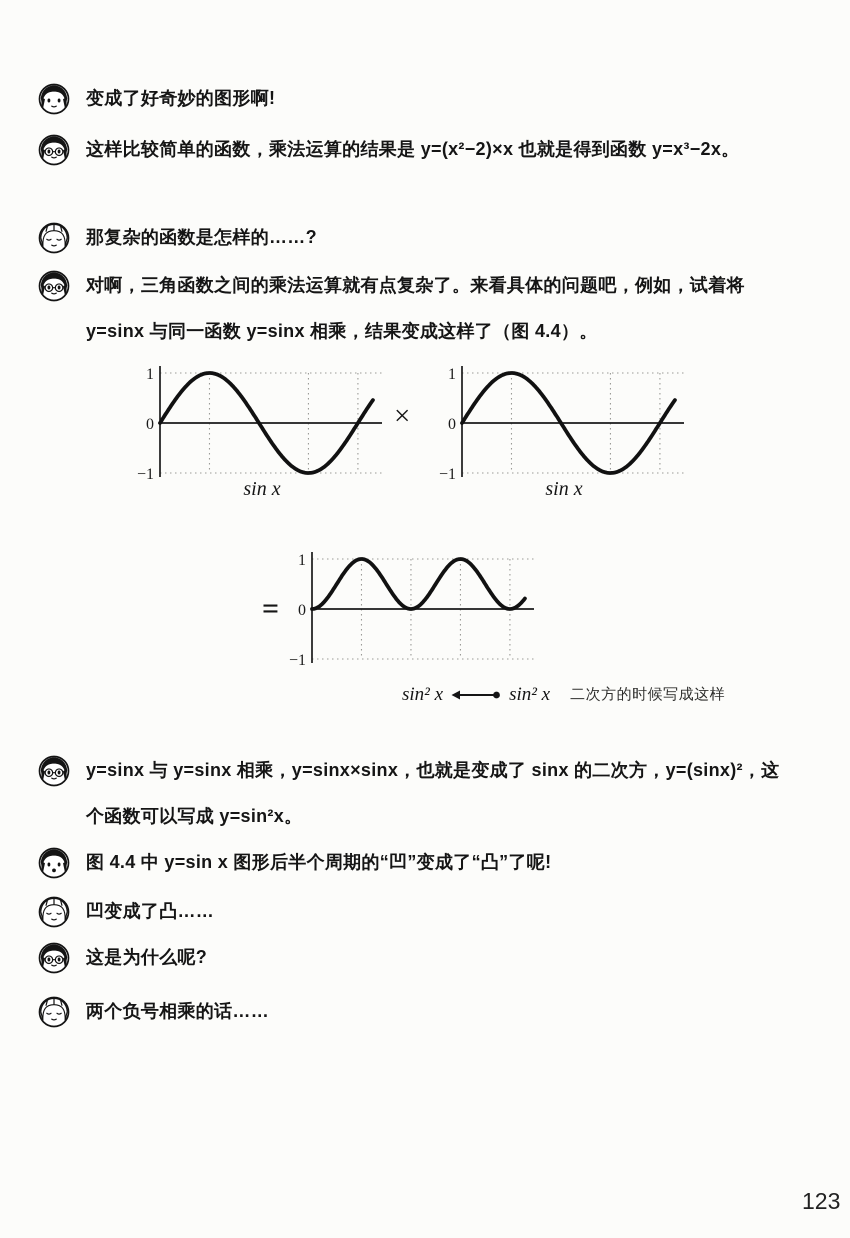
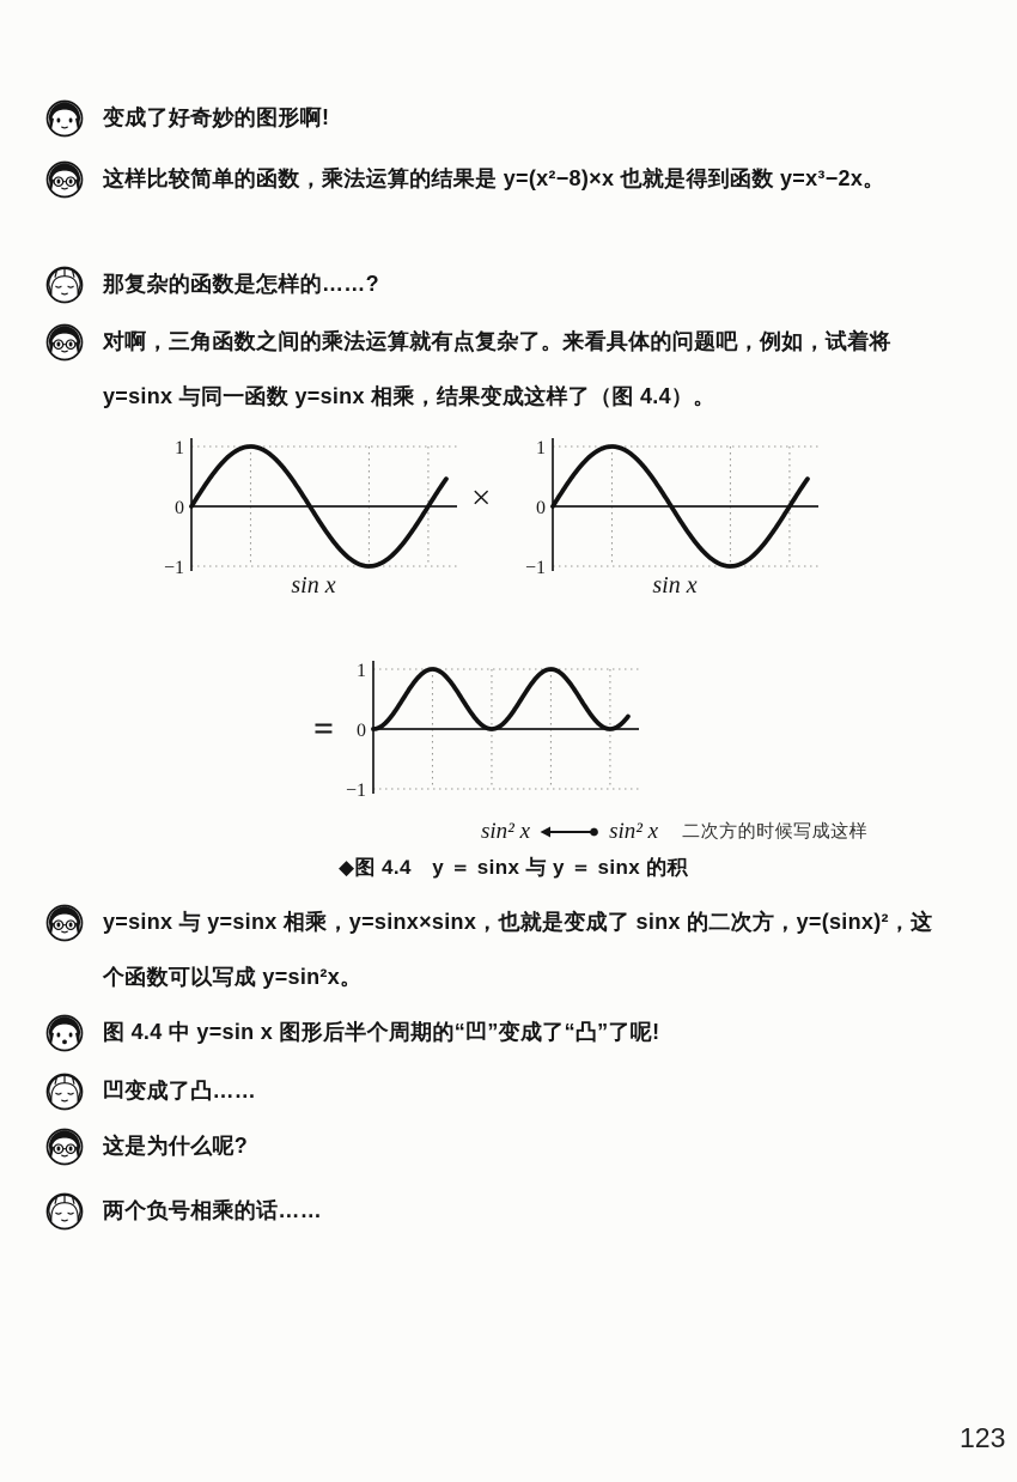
  变成了好奇妙的图形啊!
- 这样比较简单的函数，乘法运算的结果是 y=(x²−2)×x 也就是得到函数 y=x³−2x。
+ 这样比较简单的函数，乘法运算的结果是 y=(x²−8)×x 也就是得到函数 y=x³−2x。
  那复杂的函数是怎样的……?
  对啊，三角函数之间的乘法运算就有点复杂了。来看具体的问题吧，例如，试着将 y=sinx 与同一函数 y=sinx 相乘，结果变成这样了（图 4.4）。
  1
  0
  −1
  ×
  1
  0
  −1
  sin x
  sin x
  =
  1
  0
  −1
  sin² x
  sin² x
  二次方的时候写成这样
+ ◆图 4.4 y ＝ sinx 与 y ＝ sinx 的积
  y=sinx 与 y=sinx 相乘，y=sinx×sinx，也就是变成了 sinx 的二次方，y=(sinx)²，这个函数可以写成 y=sin²x。
  图 4.4 中 y=sin x 图形后半个周期的“凹”变成了“凸”了呢!
  凹变成了凸……
  这是为什么呢?
  两个负号相乘的话……
  123
